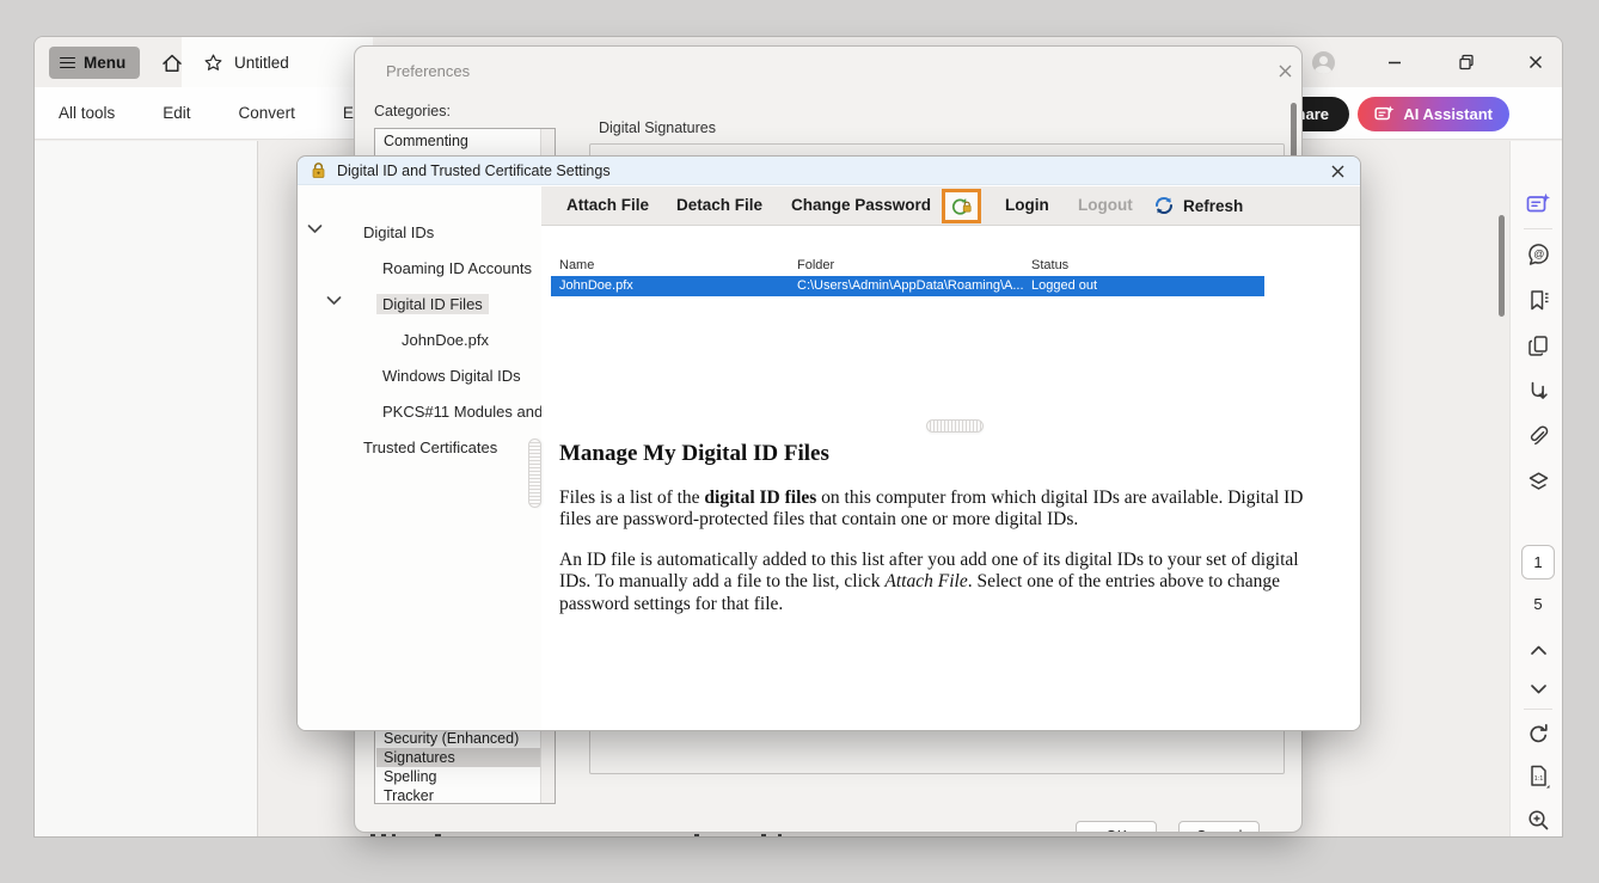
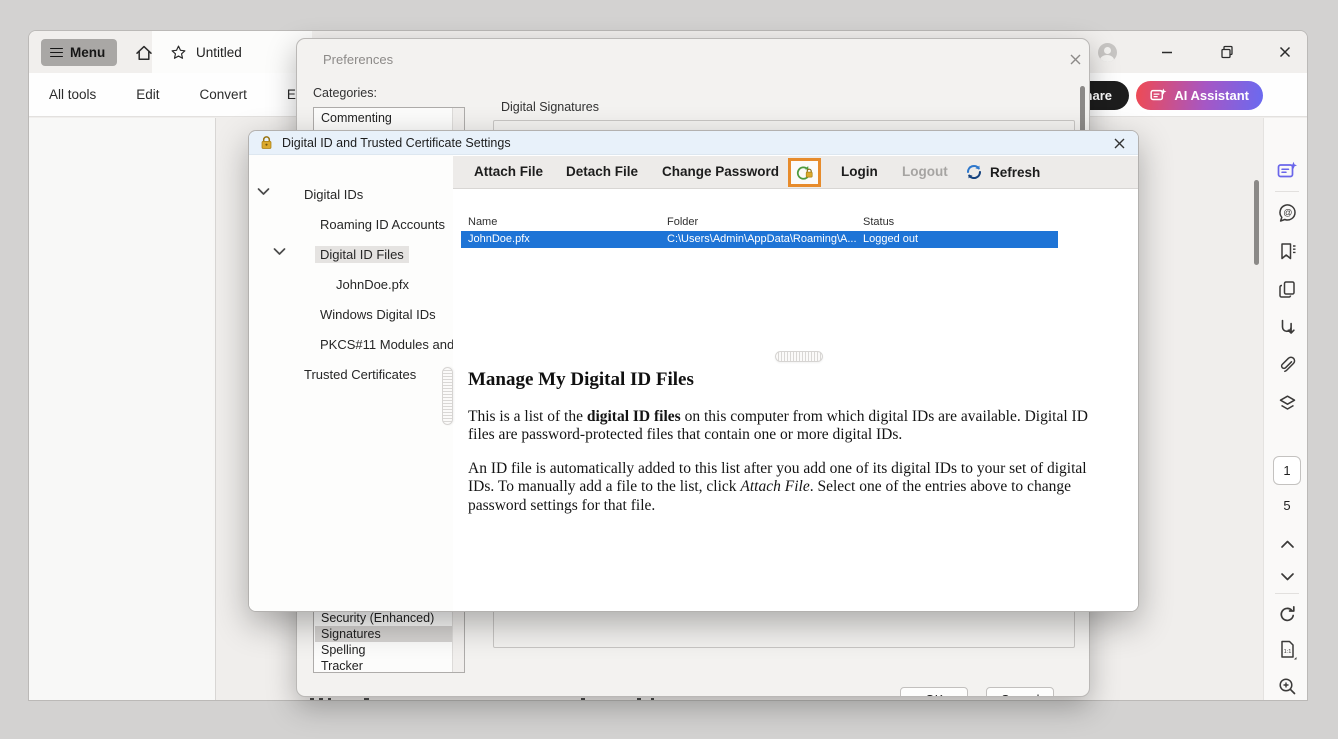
  Menu
  Untitled
  All tools
  Edit
  Convert
  AI Assistant
  @
  1
  5
  Preferences
  Categories:
  Commenting
  Security (Enhanced)
  Signatures
  Spelling
  Tracker
  Digital Signatures
  Digital ID and Trusted Certificate Settings
  Digital IDs
  Roaming ID Accounts
  Digital ID Files
  JohnDoe.pfx
  Windows Digital IDs
  PKCS#11 Modules and
  Trusted Certificates
  Attach File
  Detach File
  Change Password
  Login
  Logout
  Refresh
  Name
  Folder
  Status
  JohnDoe.pfx
  C:\Users\Admin\AppData\Roaming\A...
  Logged out
  Manage My Digital ID Files
- Files is a list of the digital ID files on this computer from which digital IDs are available. Digital ID files are password-protected files that contain one or more digital IDs.
+ This is a list of the digital ID files on this computer from which digital IDs are available. Digital ID files are password-protected files that contain one or more digital IDs.
  An ID file is automatically added to this list after you add one of its digital IDs to your set of digital IDs. To manually add a file to the list, click Attach File. Select one of the entries above to change password settings for that file.
